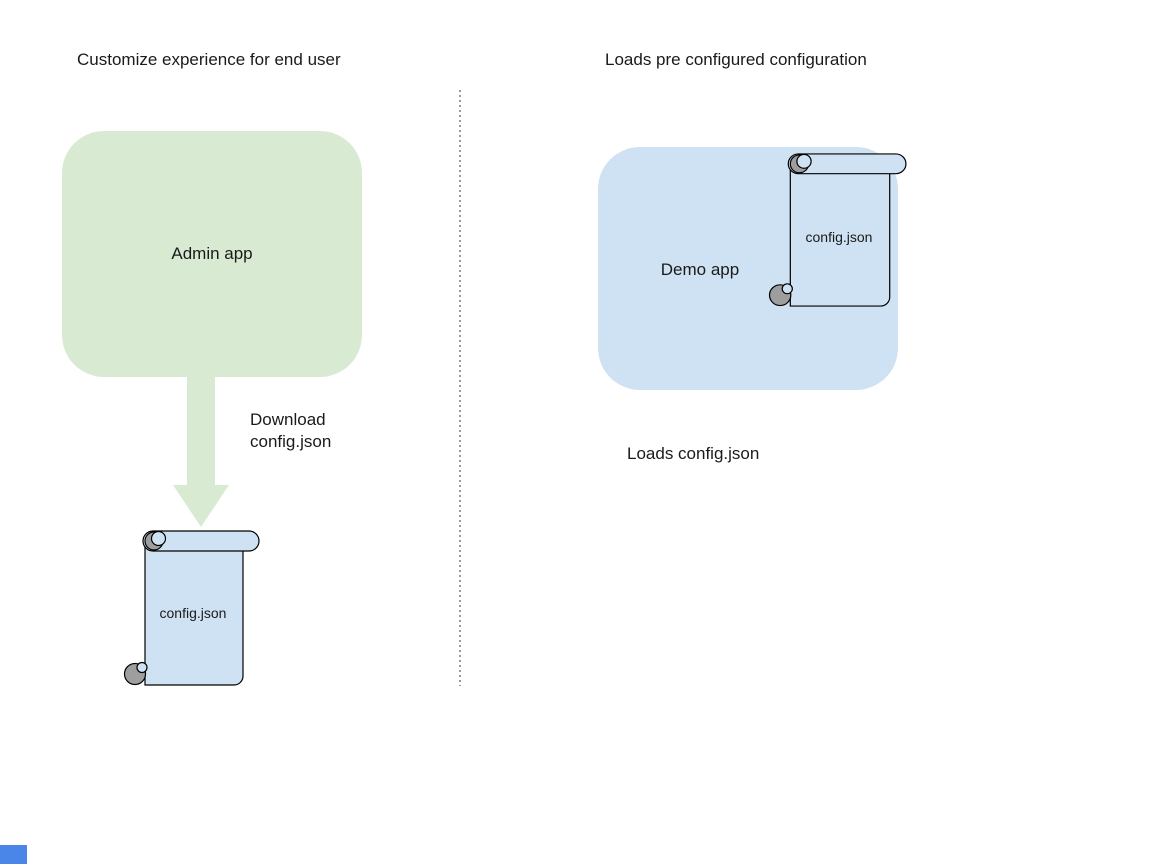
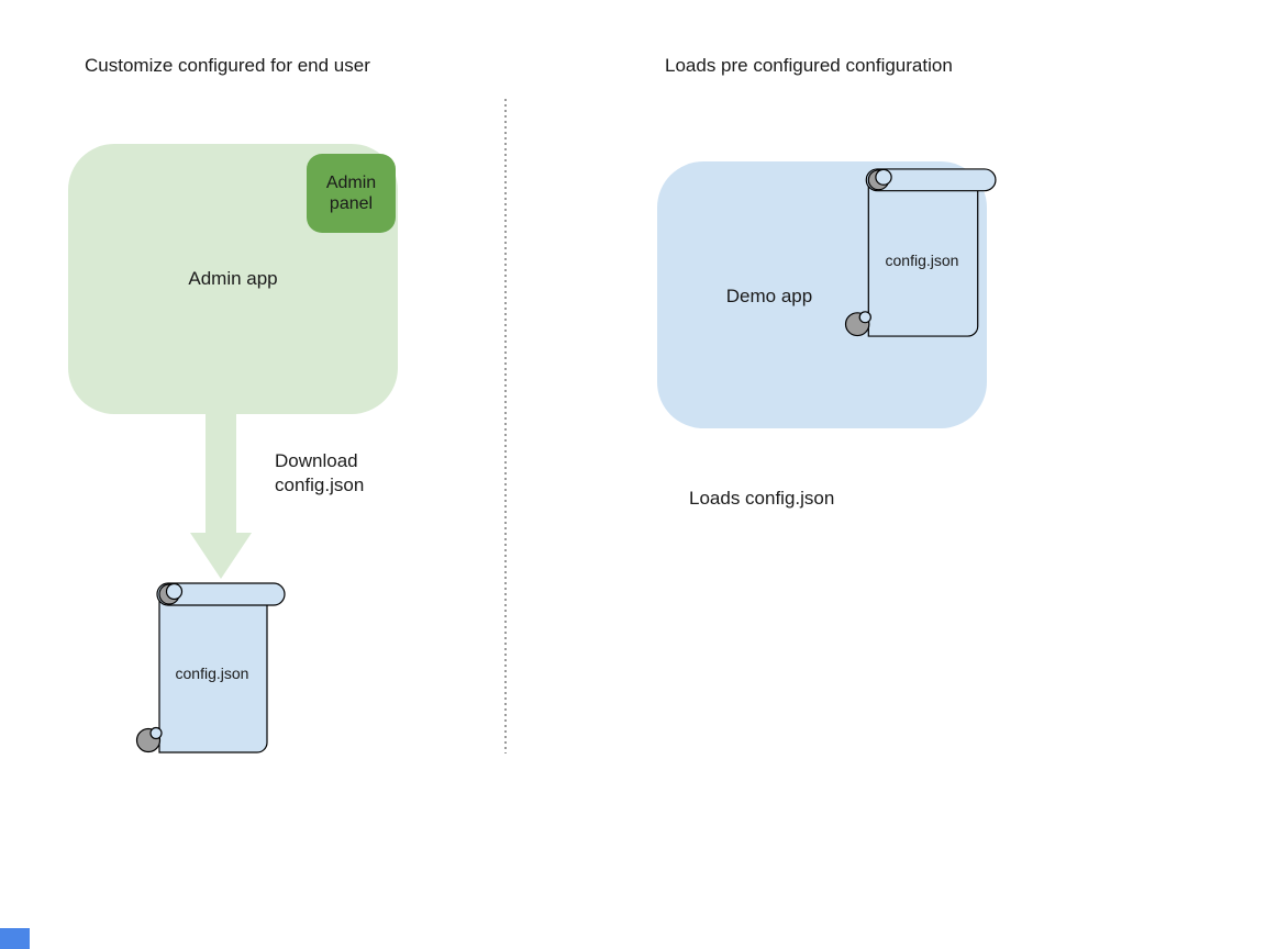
- Customize experience for end user
+ Customize configured for end user
  Admin app
+ Admin panel
  Download
  config.json
  config.json
  Loads pre configured configuration
  Demo app
  config.json
  Loads config.json
